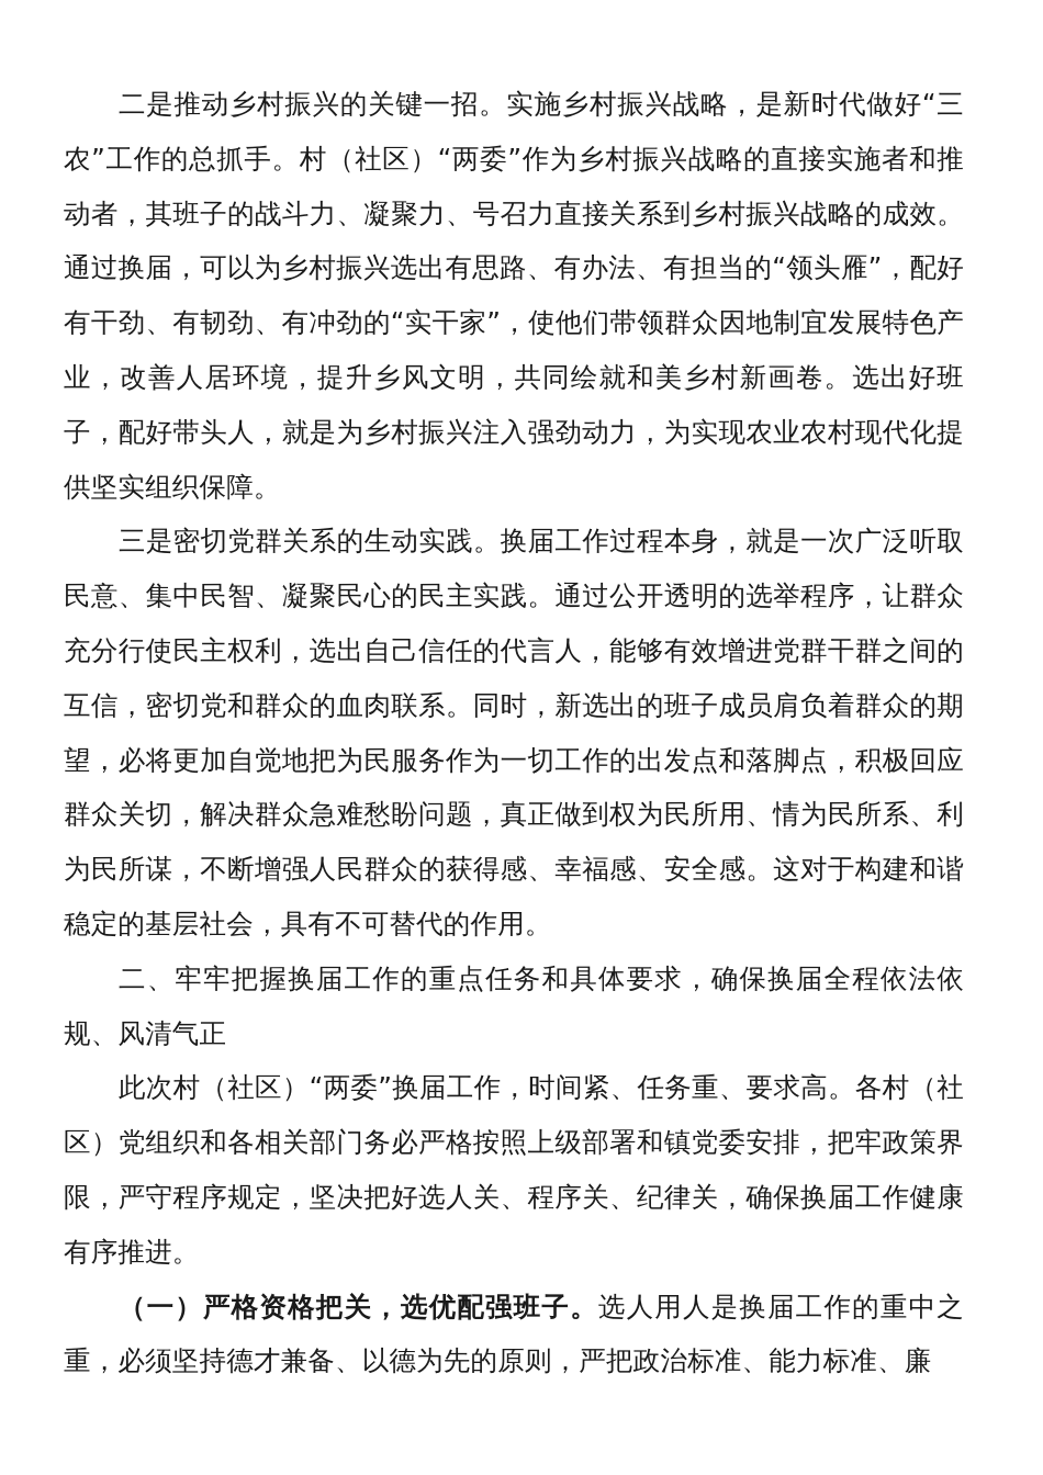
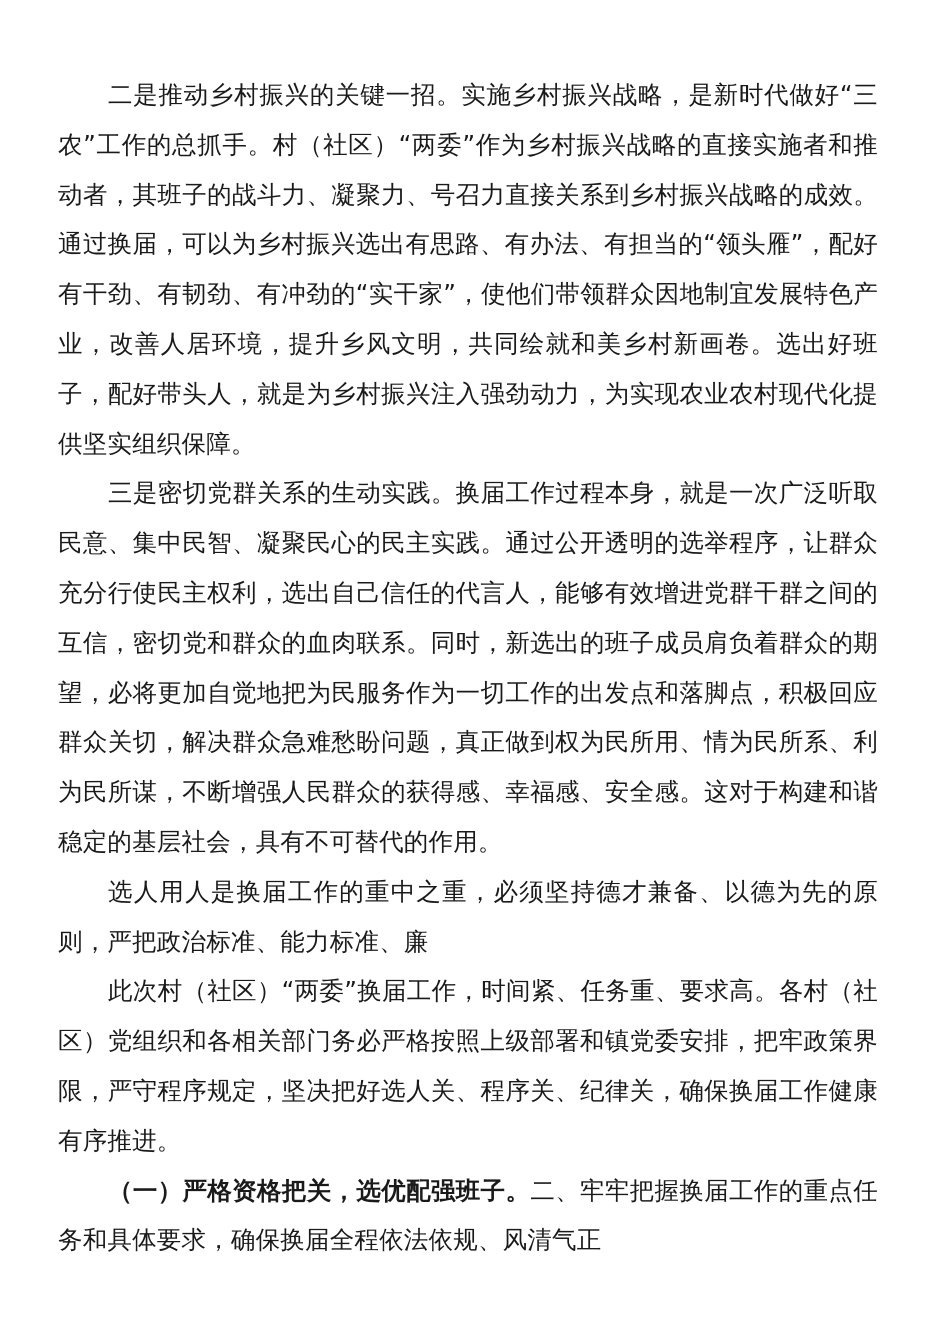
  二是推动乡村振兴的关键一招。实施乡村振兴战略，是新时代做好“三农”工作的总抓手。村（社区）“两委”作为乡村振兴战略的直接实施者和推动者，其班子的战斗力、凝聚力、号召力直接关系到乡村振兴战略的成效。通过换届，可以为乡村振兴选出有思路、有办法、有担当的“领头雁”，配好有干劲、有韧劲、有冲劲的“实干家”，使他们带领群众因地制宜发展特色产业，改善人居环境，提升乡风文明，共同绘就和美乡村新画卷。选出好班子，配好带头人，就是为乡村振兴注入强劲动力，为实现农业农村现代化提供坚实组织保障。
  三是密切党群关系的生动实践。换届工作过程本身，就是一次广泛听取民意、集中民智、凝聚民心的民主实践。通过公开透明的选举程序，让群众充分行使民主权利，选出自己信任的代言人，能够有效增进党群干群之间的互信，密切党和群众的血肉联系。同时，新选出的班子成员肩负着群众的期望，必将更加自觉地把为民服务作为一切工作的出发点和落脚点，积极回应群众关切，解决群众急难愁盼问题，真正做到权为民所用、情为民所系、利为民所谋，不断增强人民群众的获得感、幸福感、安全感。这对于构建和谐稳定的基层社会，具有不可替代的作用。
- 二、牢牢把握换届工作的重点任务和具体要求，确保换届全程依法依规、风清气正
+ 选人用人是换届工作的重中之重，必须坚持德才兼备、以德为先的原则，严把政治标准、能力标准、廉
  此次村（社区）“两委”换届工作，时间紧、任务重、要求高。各村（社区）党组织和各相关部门务必严格按照上级部署和镇党委安排，把牢政策界限，严守程序规定，坚决把好选人关、程序关、纪律关，确保换届工作健康有序推进。
- （一）严格资格把关，选优配强班子。选人用人是换届工作的重中之重，必须坚持德才兼备、以德为先的原则，严把政治标准、能力标准、廉
+ （一）严格资格把关，选优配强班子。二、牢牢把握换届工作的重点任务和具体要求，确保换届全程依法依规、风清气正
